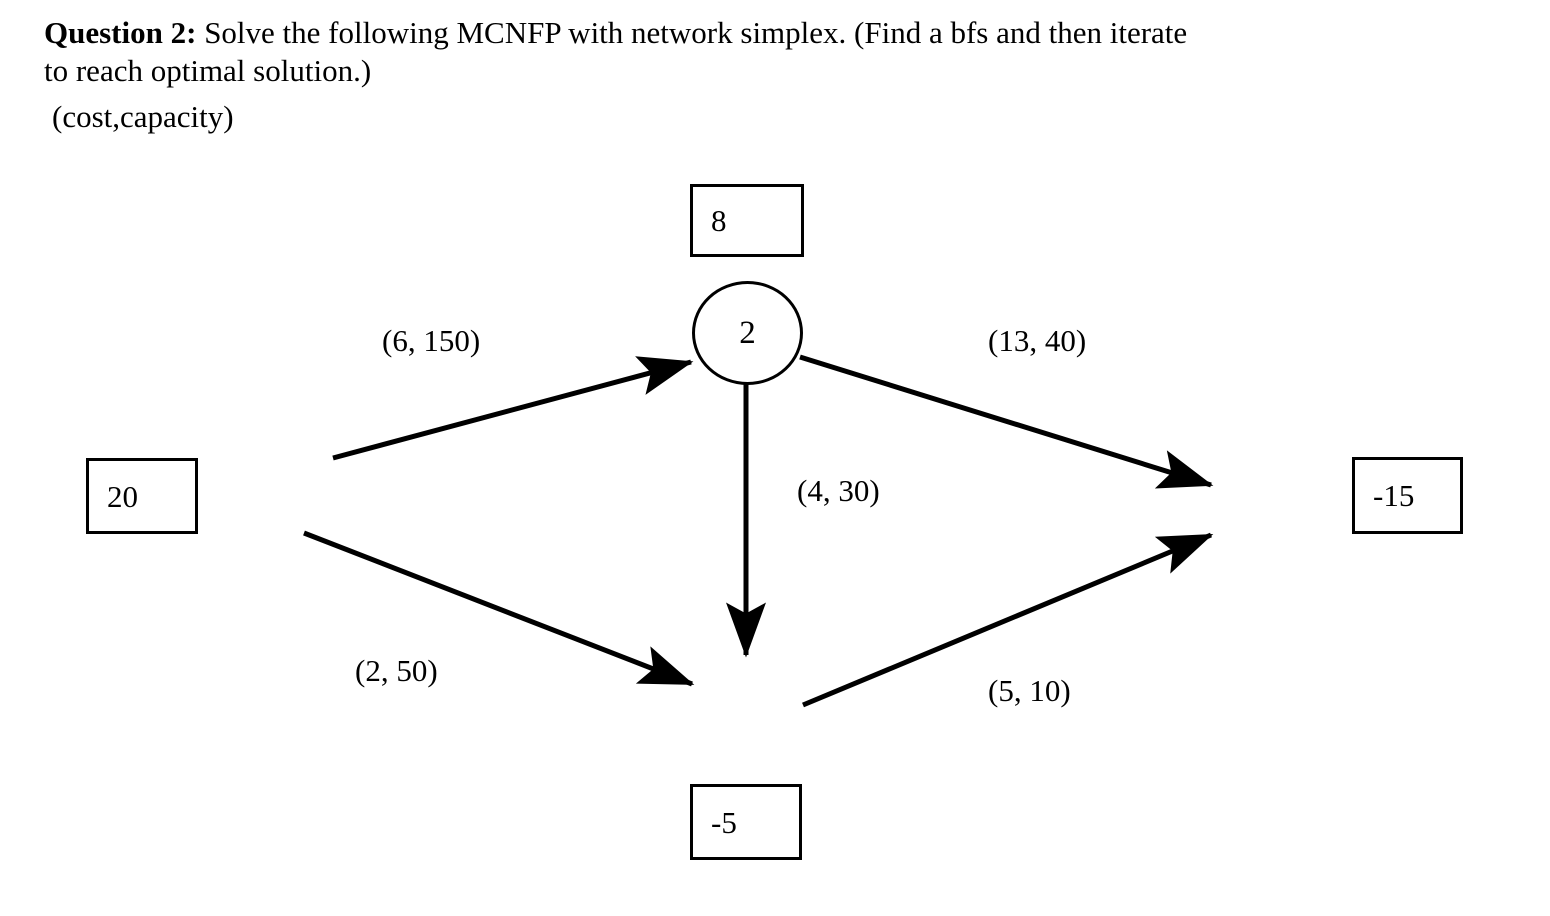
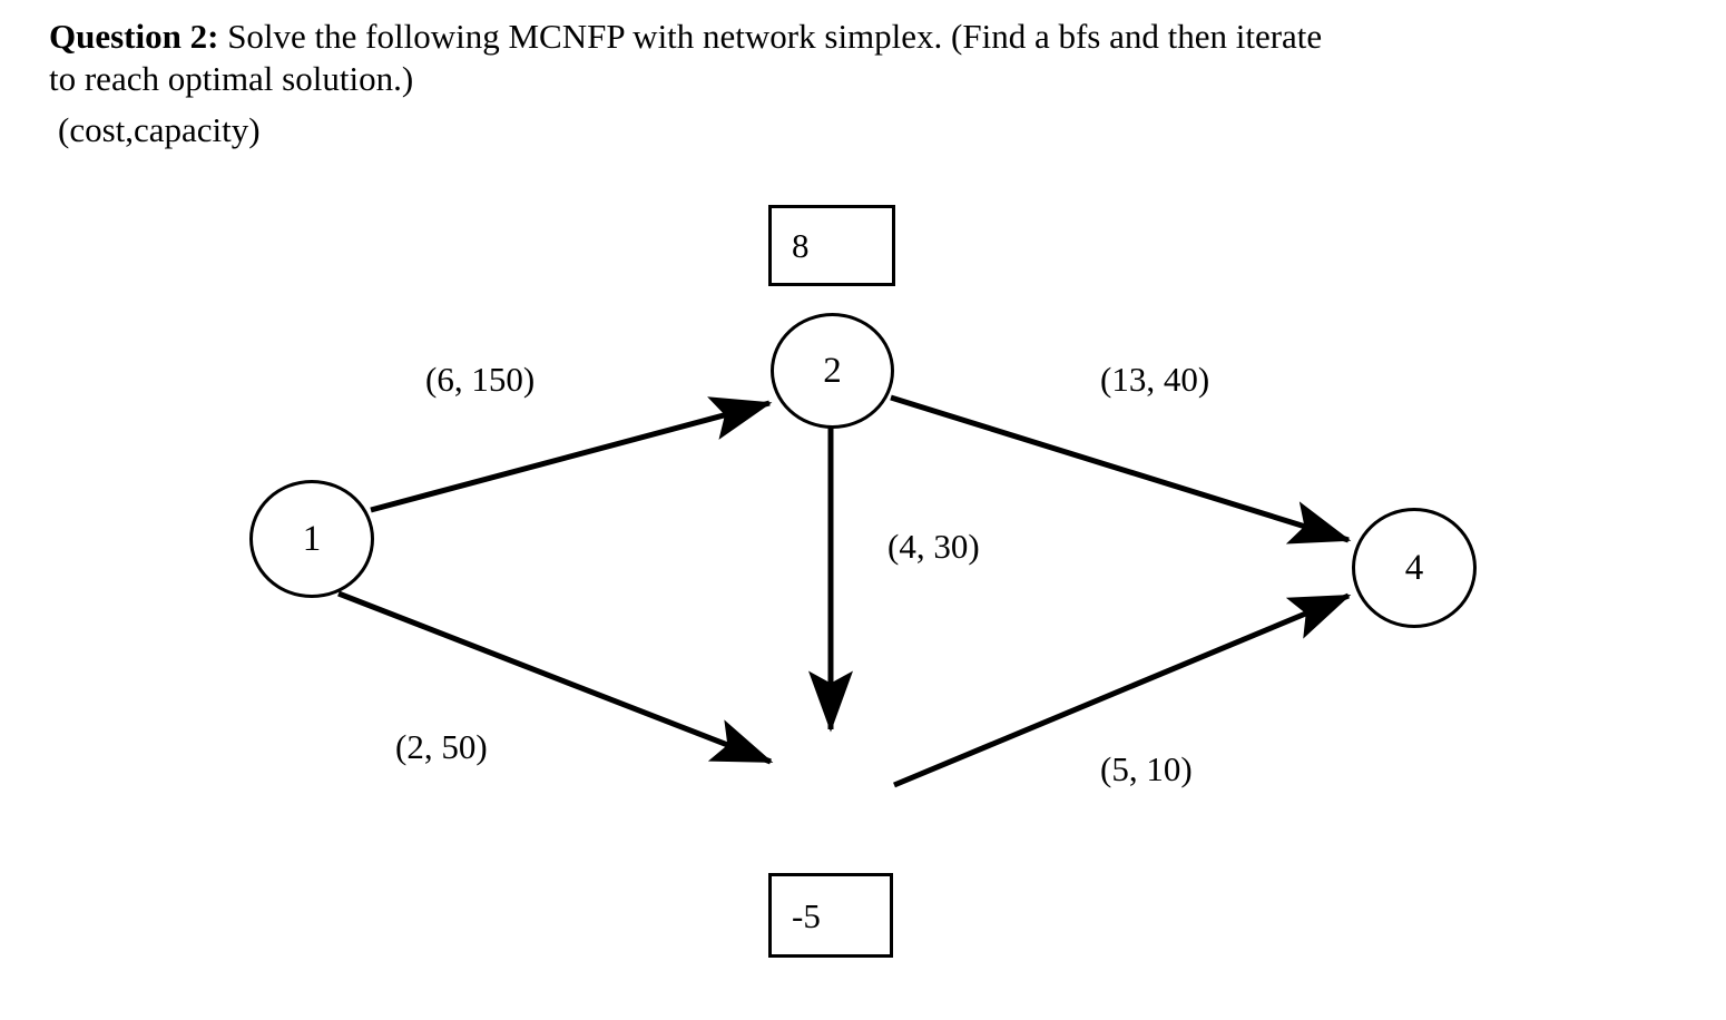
  Question 2: Solve the following MCNFP with network simplex. (Find a bfs and then iterate
  to reach optimal solution.)
  (cost,capacity)
  8
- 20
- -15
  -5
+ 1
  2
+ 4
  (6, 150)
  (2, 50)
  (4, 30)
  (13, 40)
  (5, 10)
